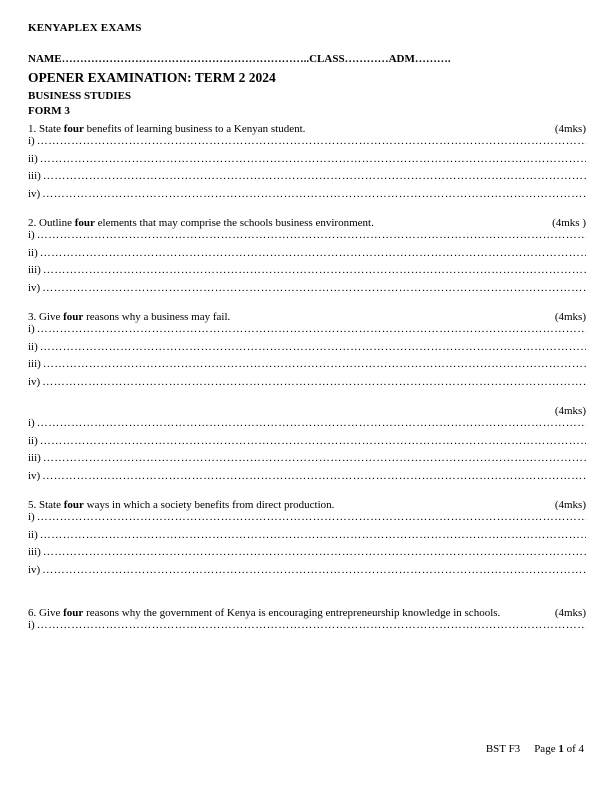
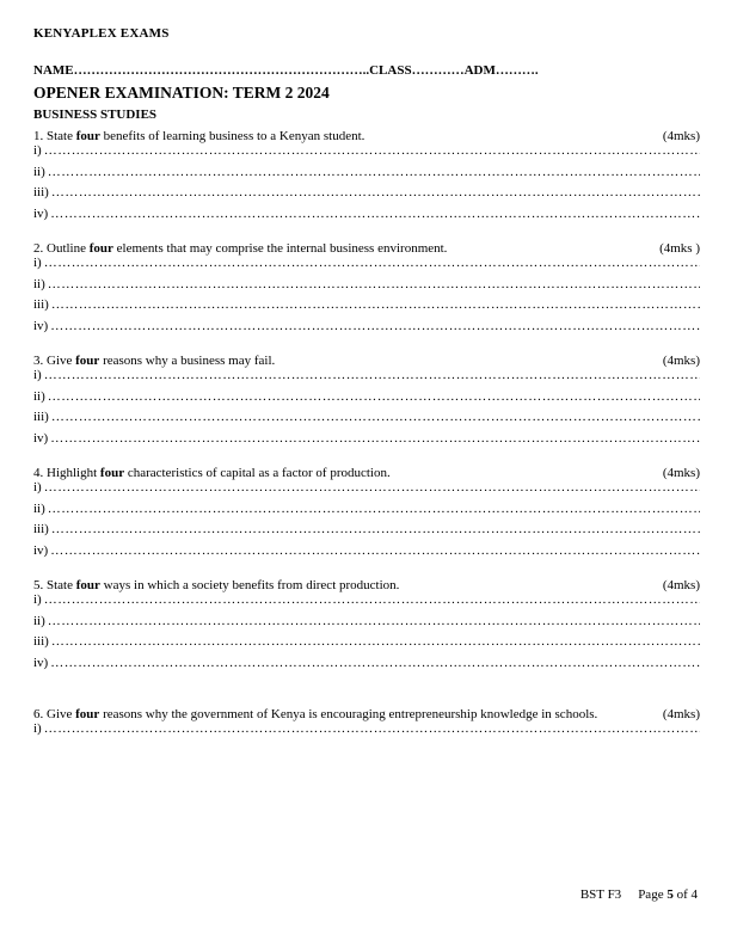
  KENYAPLEX EXAMS
  NAME…………………………………………………………..CLASS…………ADM……….
  OPENER EXAMINATION: TERM 2 2024
  BUSINESS STUDIES
- FORM 3
  1. State four benefits of learning business to a Kenyan student.
  (4mks)
  i)
  ii)
  iii)
  iv)
- 2. Outline four elements that may comprise the schools business environment.
+ 2. Outline four elements that may comprise the internal business environment.
  (4mks )
  i)
  ii)
  iii)
  iv)
  3. Give four reasons why a business may fail.
  (4mks)
  i)
  ii)
  iii)
  iv)
+ 4. Highlight four characteristics of capital as a factor of production.
  (4mks)
  i)
  ii)
  iii)
  iv)
  5. State four ways in which a society benefits from direct production.
  (4mks)
  i)
  ii)
  iii)
  iv)
  6. Give four reasons why the government of Kenya is encouraging entrepreneurship knowledge in schools.
  (4mks)
  i)
- BST F3 Page 1 of 4
+ BST F3 Page 5 of 4
